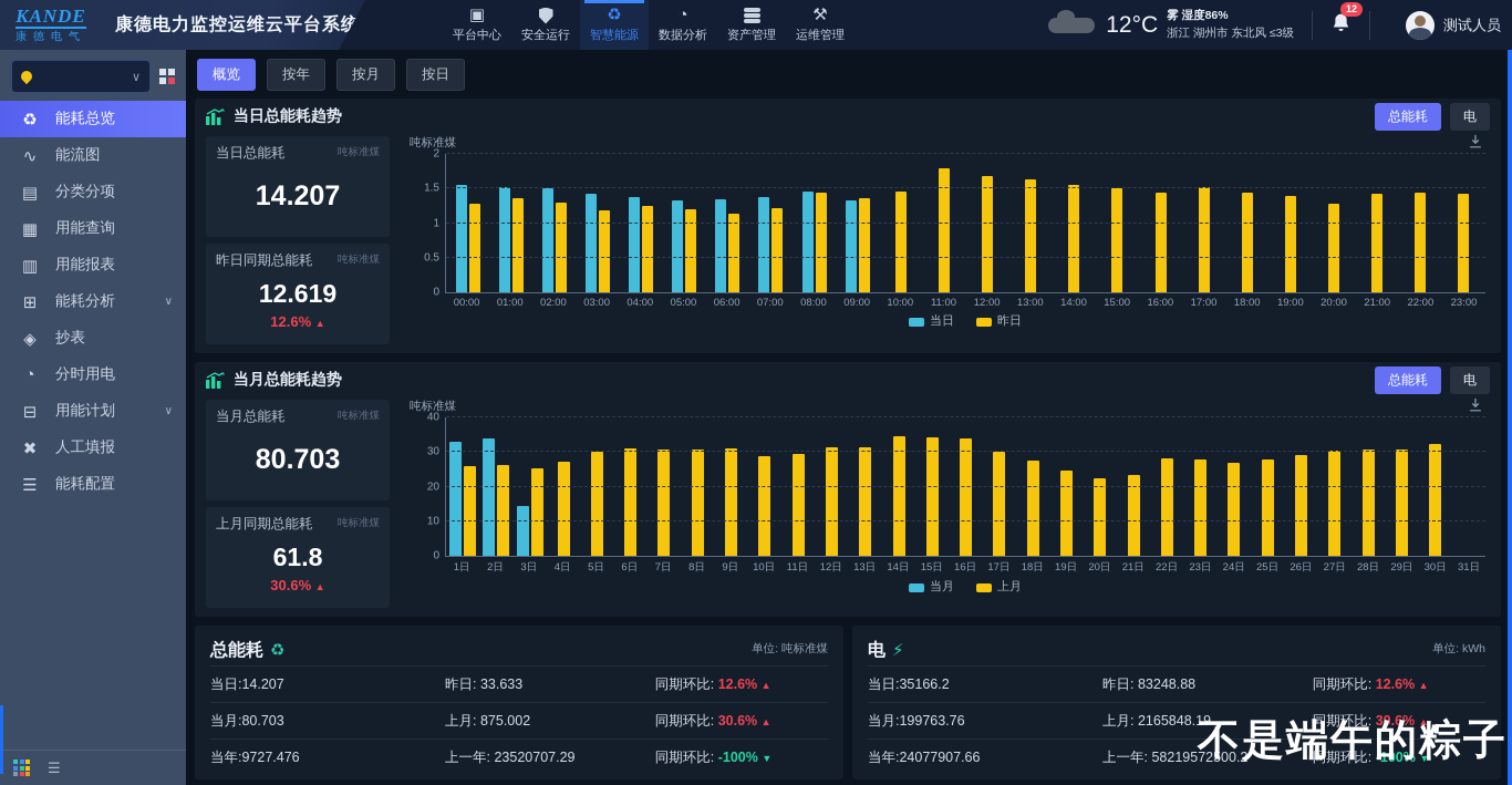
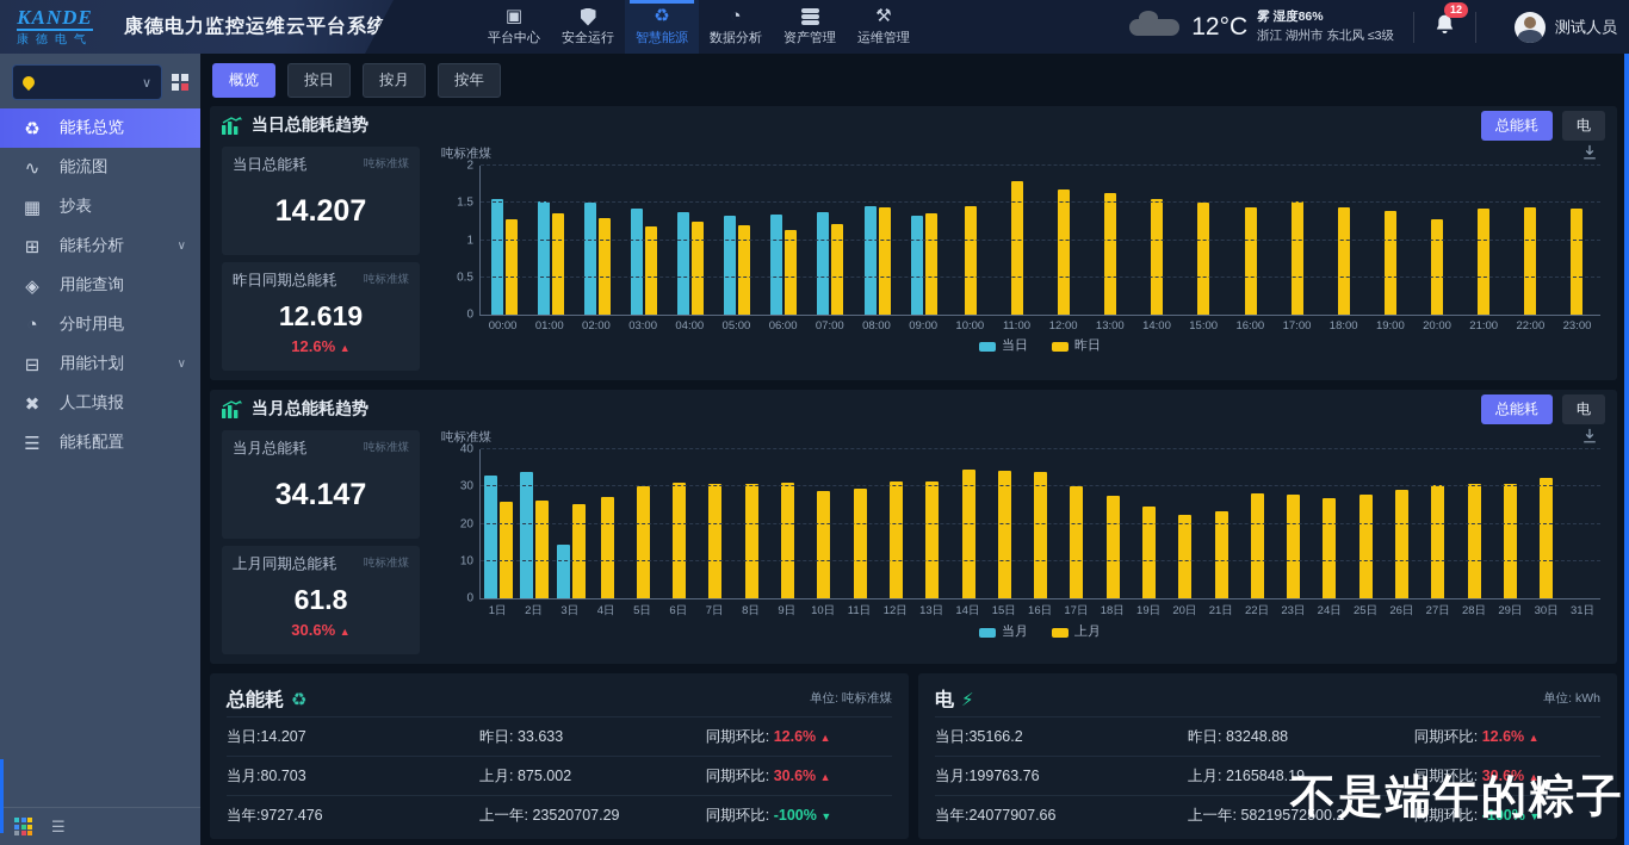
  KANDE
  康德电气
  康德电力监控运维云平台系
  ▣
  平台中心
  安全运行
  ♻
  智慧能源
  ◔
  数据分析
  资产管理
  ⚒
  运维管理
  12°C
  雾 湿度86%
  浙江 湖州市 东北风 ≤3级
  12
  测试人员
  ∨
  ♻
  能耗总览
  ∿
  能流图
- ▤
- 分类分项
  ▦
- 用能查询
+ 抄表
- ▥
- 用能报表
  ⊞
  能耗分析
  ∨
  ◈
- 抄表
+ 用能查询
  ◔
  分时用电
  ⊟
  用能计划
  ∨
  ✖
  人工填报
  ☰
  能耗配置
  ☰
  概览
- 按年
+ 按日
  按月
- 按日
+ 按年
  当日总能耗趋势
  总能耗
  电
  当日总能耗
  吨标准煤
  14.207
  昨日同期总能耗
  吨标准煤
  12.619
  12.6% ▲
  吨标准煤
  0
  0.5
  1
  1.5
  2
  00:00
  01:00
  02:00
  03:00
  04:00
  05:00
  06:00
  07:00
  08:00
  09:00
  10:00
  11:00
  12:00
  13:00
  14:00
  15:00
  16:00
  17:00
  18:00
  19:00
  20:00
  21:00
  22:00
  23:00
  当日
  昨日
  当月总能耗趋势
  总能耗
  电
  当月总能耗
  吨标准煤
- 80.703
+ 34.147
  上月同期总能耗
  吨标准煤
  61.8
  30.6% ▲
  吨标准煤
  0
  10
  20
  30
  40
  1日
  2日
  3日
  4日
  5日
  6日
  7日
  8日
  9日
  10日
  11日
  12日
  13日
  14日
  15日
  16日
  17日
  18日
  19日
  20日
  21日
  22日
  23日
  24日
  25日
  26日
  27日
  28日
  29日
  30日
  31日
  当月
  上月
  总能耗
  ♻
  单位: 吨标准煤
  当日:14.207
  昨日: 33.633
  同期环比: 12.6% ▲
  当月:80.703
  上月: 875.002
  同期环比: 30.6% ▲
  当年:9727.476
  上一年: 23520707.29
  同期环比: -100% ▼
  电
  ⚡
  单位: kWh
  当日:35166.2
  昨日: 83248.88
  同期环比: 12.6% ▲
  当月:199763.76
  上月: 2165848.19
  同期环比: 30.6% ▲
  当年:24077907.66
  上一年: 58219572500.2
  同期环比: -100% ▼
  不是端午的粽子
